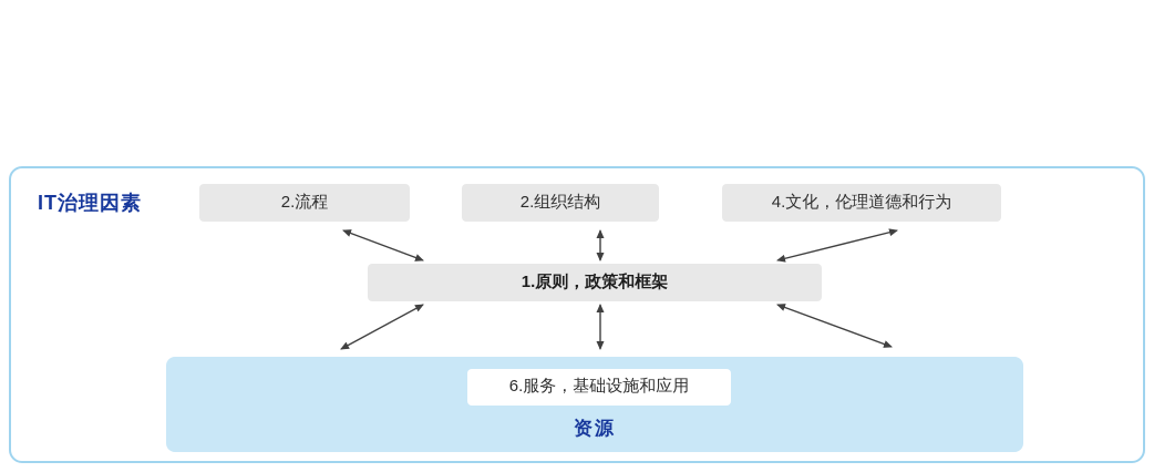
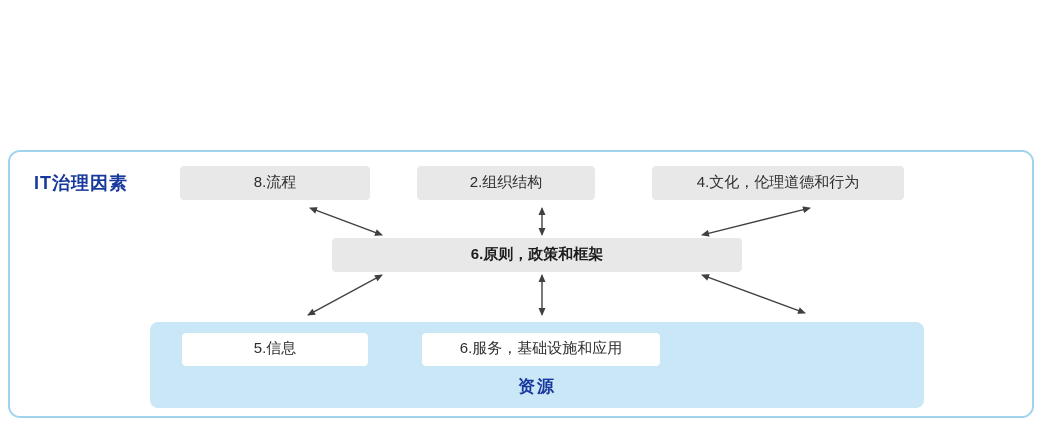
  IT治理因素
- 2.流程
+ 8.流程
  2.组织结构
  4.文化，伦理道德和行为
- 1.原则，政策和框架
+ 6.原则，政策和框架
+ 5.信息
  6.服务，基础设施和应用
  资源
